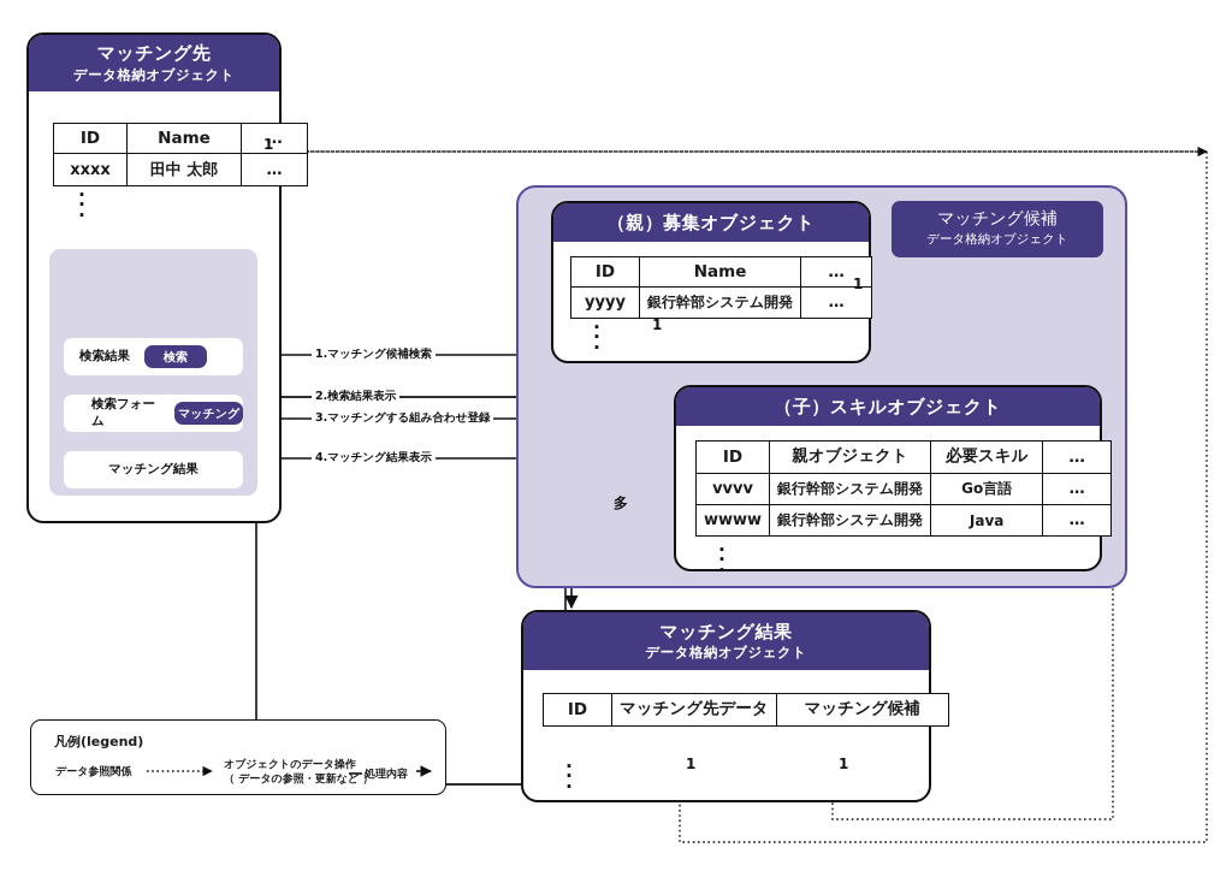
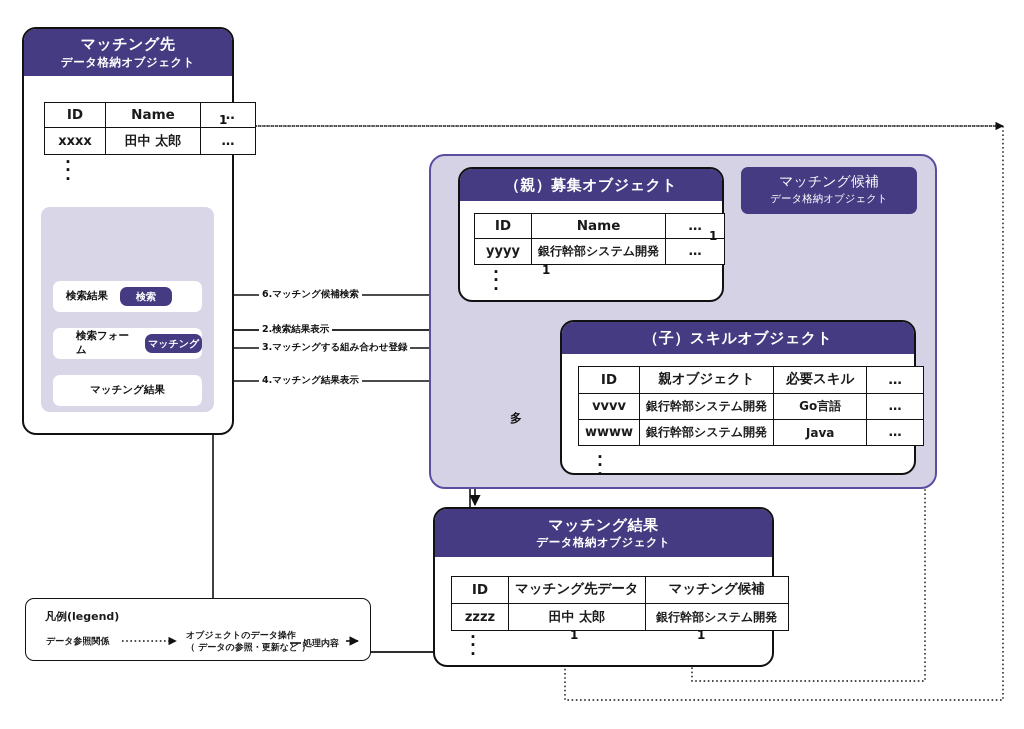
  マッチング先
  データ格納オブジェクト
  ID	Name	…
  xxxx	田中 太郎	…
  ·
  ·
  ·
  1
  検索結果
  検索
  検索フォーム
  マッチング
  マッチング結果
- 1.マッチング候補検索
+ 6.マッチング候補検索
  2.検索結果表示
  3.マッチングする組み合わせ登録
  4.マッチング結果表示
  マッチング候補
  データ格納オブジェクト
  （親）募集オブジェクト
  ID	Name	…
  yyyy	銀行幹部システム開発	…
  ·
  ·
  ·
  1
  1
  （子）スキルオブジェクト
  ID	親オブジェクト	必要スキル	…
  vvvv	銀行幹部システム開発	Go言語	…
  wwww	銀行幹部システム開発	Java	…
  ·
  ·
  ·
  多
  マッチング結果
  データ格納オブジェクト
  ID	マッチング先データ	マッチング候補
+ zzzz	田中 太郎	銀行幹部システム開発
  ·
  ·
  ·
  1
  1
  凡例(legend)
  データ参照関係
  オブジェクトのデータ操作
  （ データの参照・更新など ）
  処理内容
